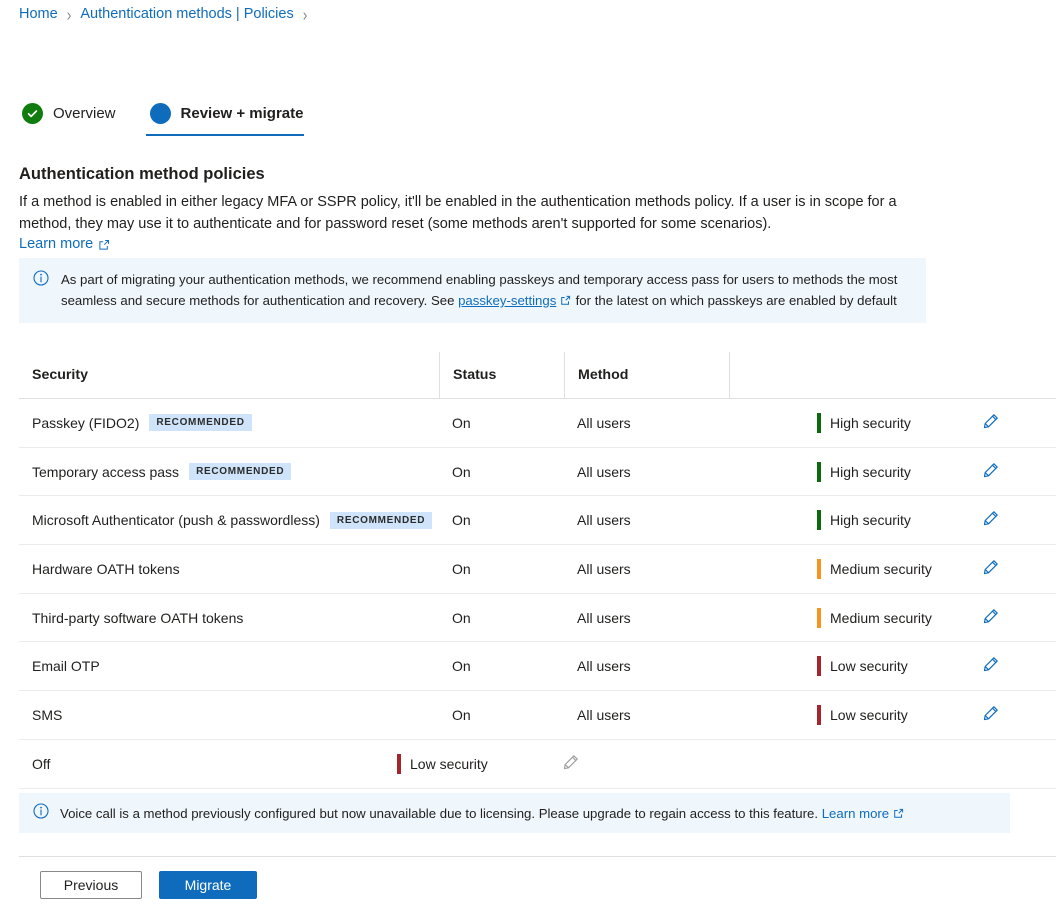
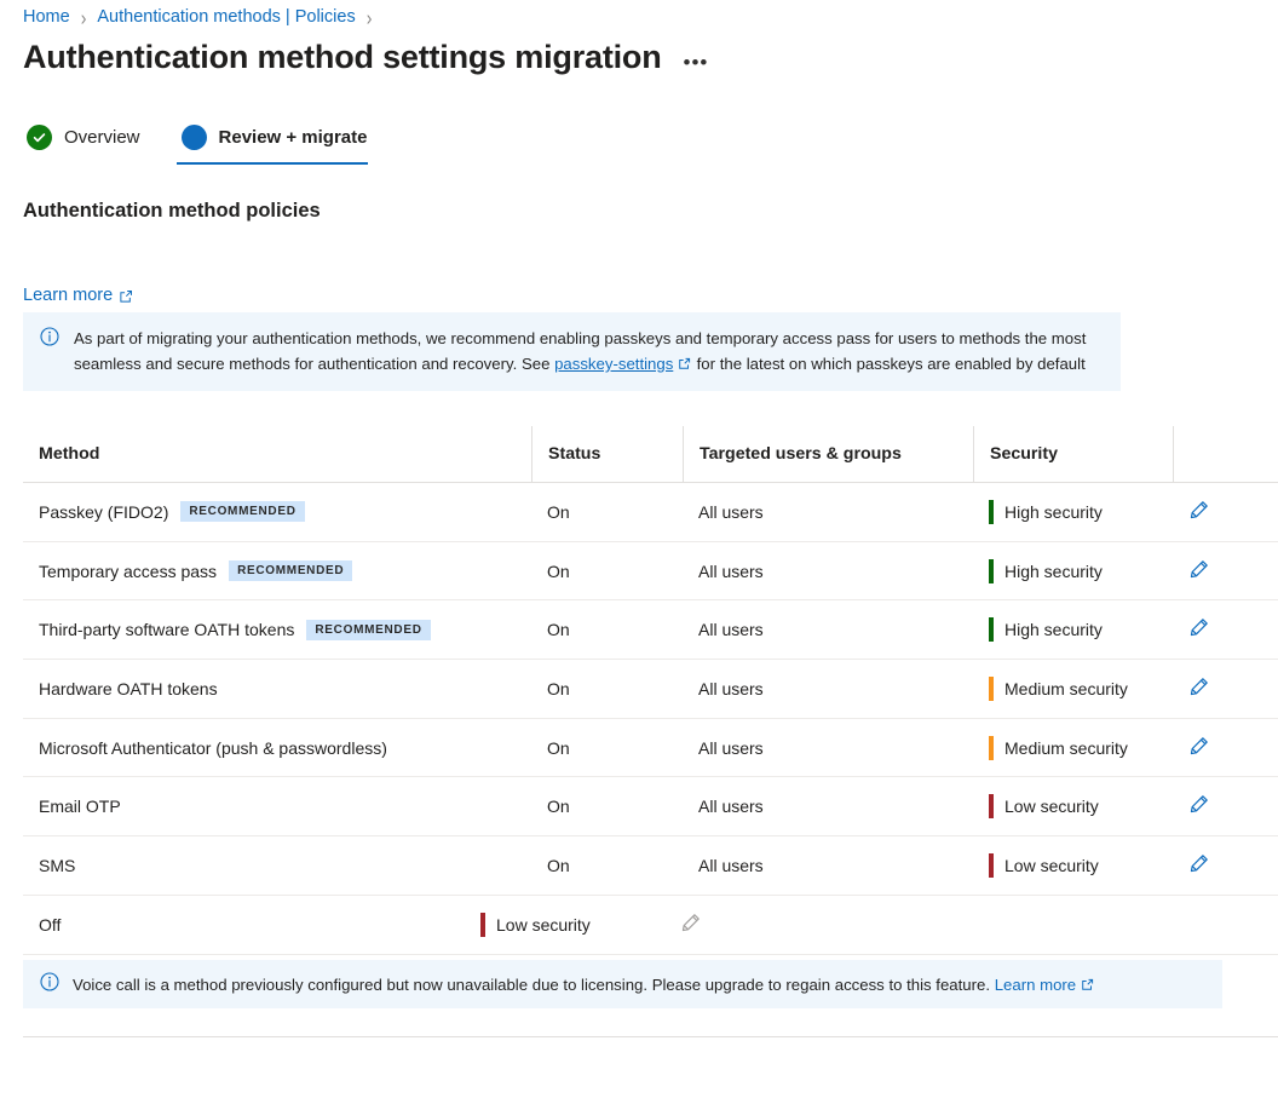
  Home
  ›
  Authentication methods | Policies
  ›
+ Authentication method settings migration
+ •••
  Overview
  Review + migrate
  Authentication method policies
- If a method is enabled in either legacy MFA or SSPR policy, it'll be enabled in the authentication methods policy. If a user is in scope for a method, they may use it to authenticate and for password reset (some methods aren't supported for some scenarios).
  Learn more
  As part of migrating your authentication methods, we recommend enabling passkeys and temporary access pass for users to methods the most seamless and secure methods for authentication and recovery. See passkey-settings for the latest on which passkeys are enabled by default
- Security
+ Method
  Status
+ Targeted users & groups
- Method
+ Security
  Passkey (FIDO2)
  RECOMMENDED
  On
  All users
  High security
  Temporary access pass
  RECOMMENDED
  On
  All users
  High security
- Microsoft Authenticator (push & passwordless)
+ Third-party software OATH tokens
  RECOMMENDED
  On
  All users
  High security
  Hardware OATH tokens
  On
  All users
  Medium security
- Third-party software OATH tokens
+ Microsoft Authenticator (push & passwordless)
  On
  All users
  Medium security
  Email OTP
  On
  All users
  Low security
  SMS
  On
  All users
  Low security
  Off
  Low security
  Voice call is a method previously configured but now unavailable due to licensing. Please upgrade to regain access to this feature. Learn more
- Previous
- Migrate
